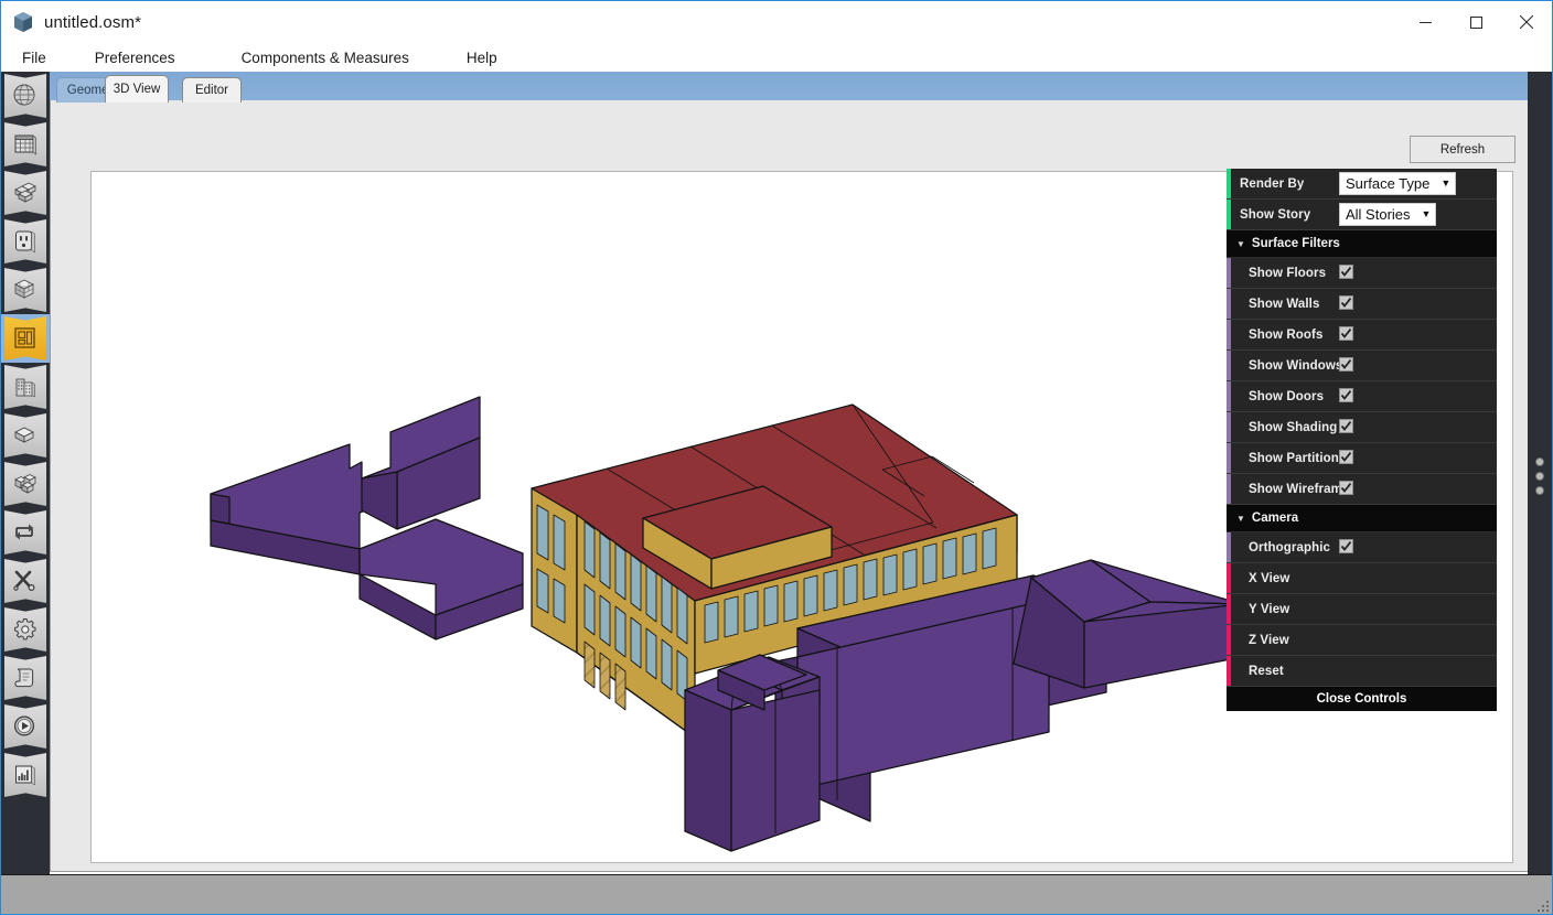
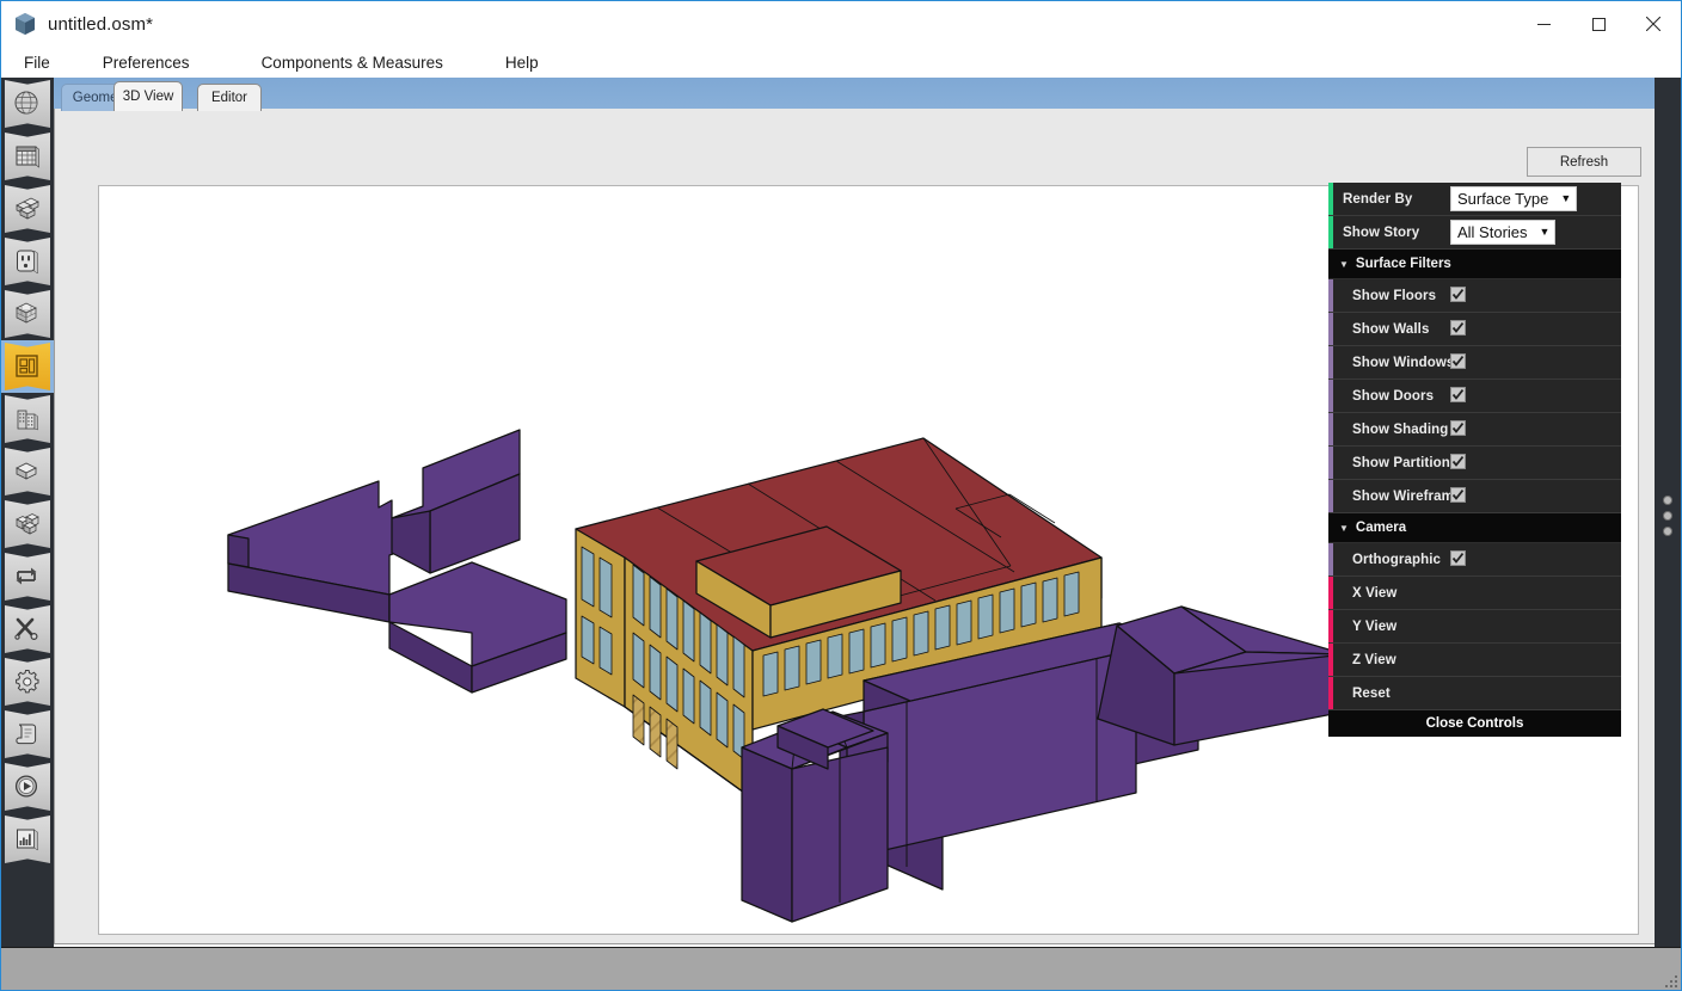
  untitled.osm*
  File
  Preferences
  Components & Measures
  Help
  Editor
  3D View
  Refresh
  Render By
  Surface Type
  ▼
  Show Story
  All Stories
  ▼
  ▼
  Surface Filters
  Show Floors
  Show Walls
- Show Roofs
  Show Window
  Show Doors
  Show Shading
  Show Partition
  Show Wirefram
  ▼
  Camera
  Orthographic
  X View
  Y View
  Z View
  Reset
  Close Controls
